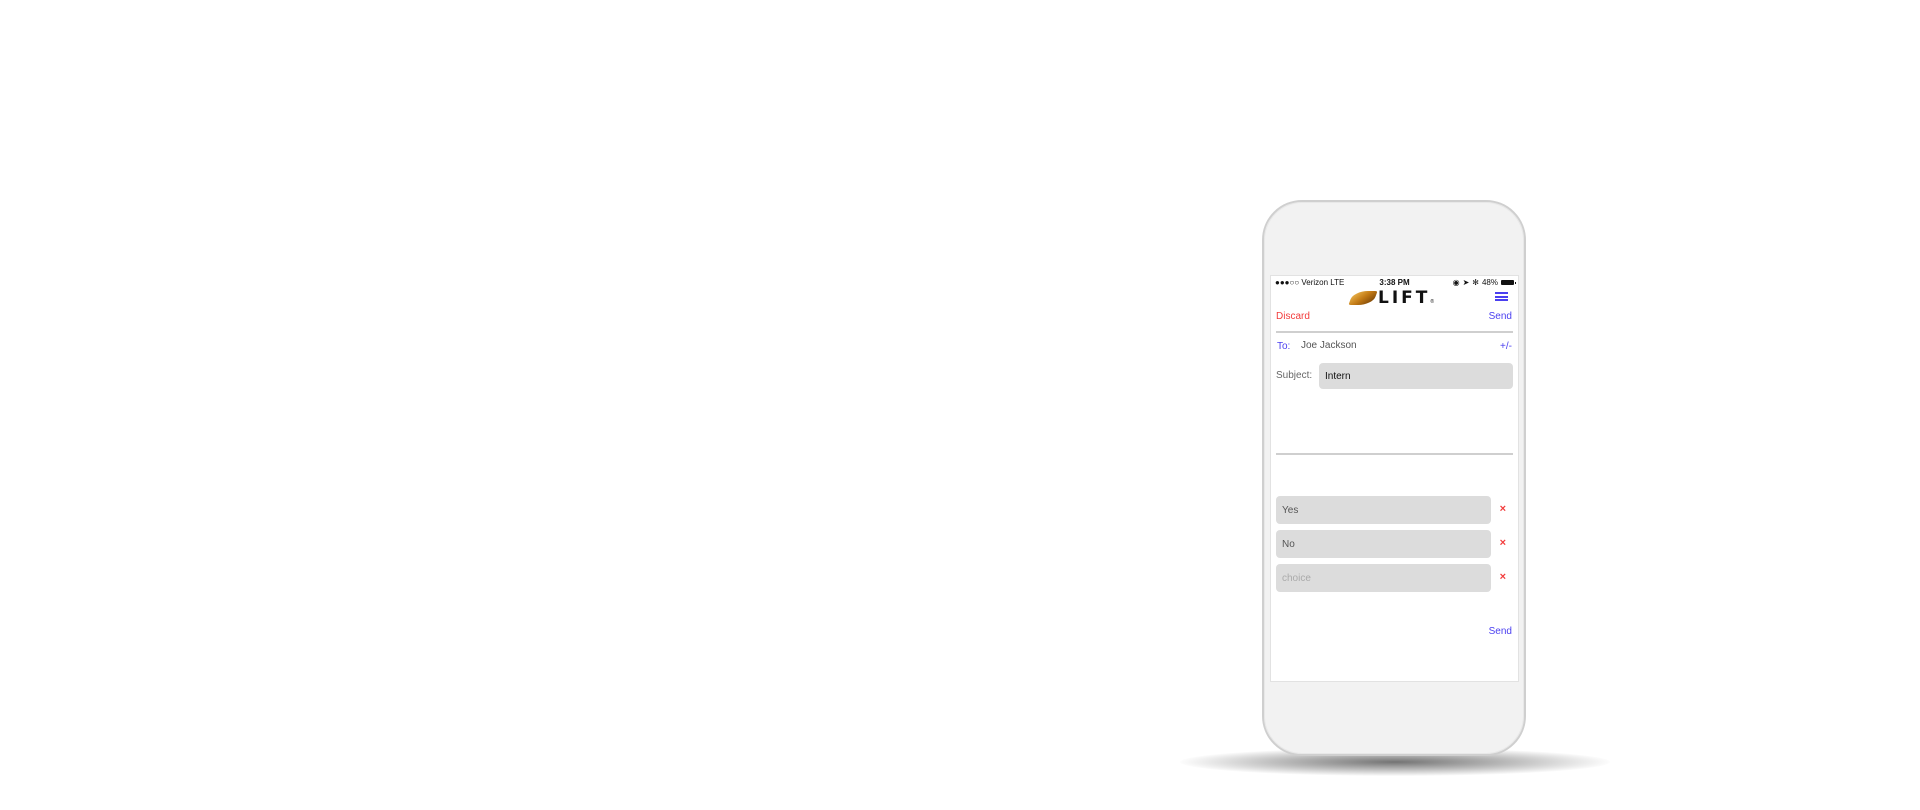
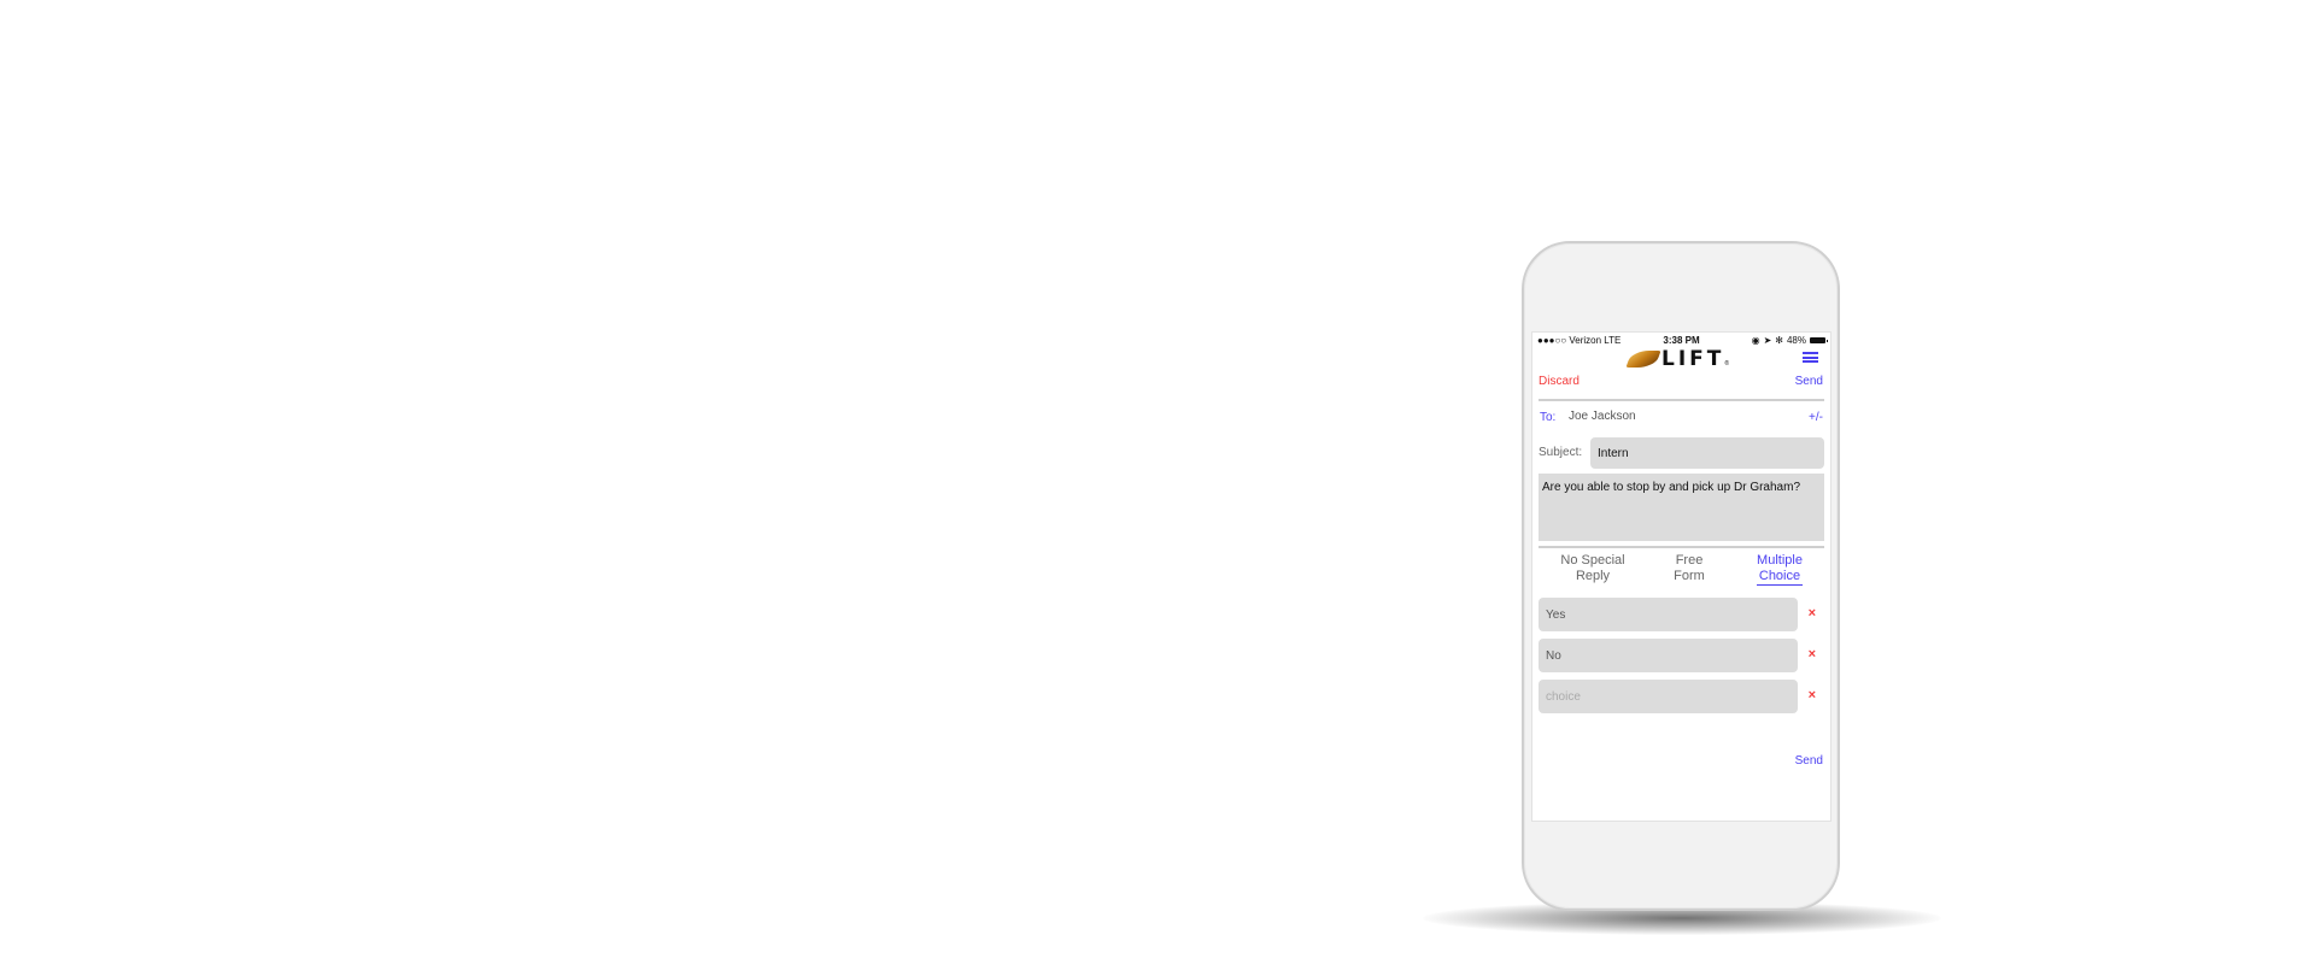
  ●●●○○ Verizon LTE
  3:38 PM
  ◉
  ➤
  ✻
  48%
  LIFT
  Discard
  Send
  To:
  Joe Jackson
  +/-
  Subject:
  Intern
+ Are you able to stop by and pick up Dr Graham?
+ No Special
+ Reply
+ Free
+ Form
+ Multiple
+ Choice
  Yes
  ×
  No
  ×
  choice
  ×
  Send
